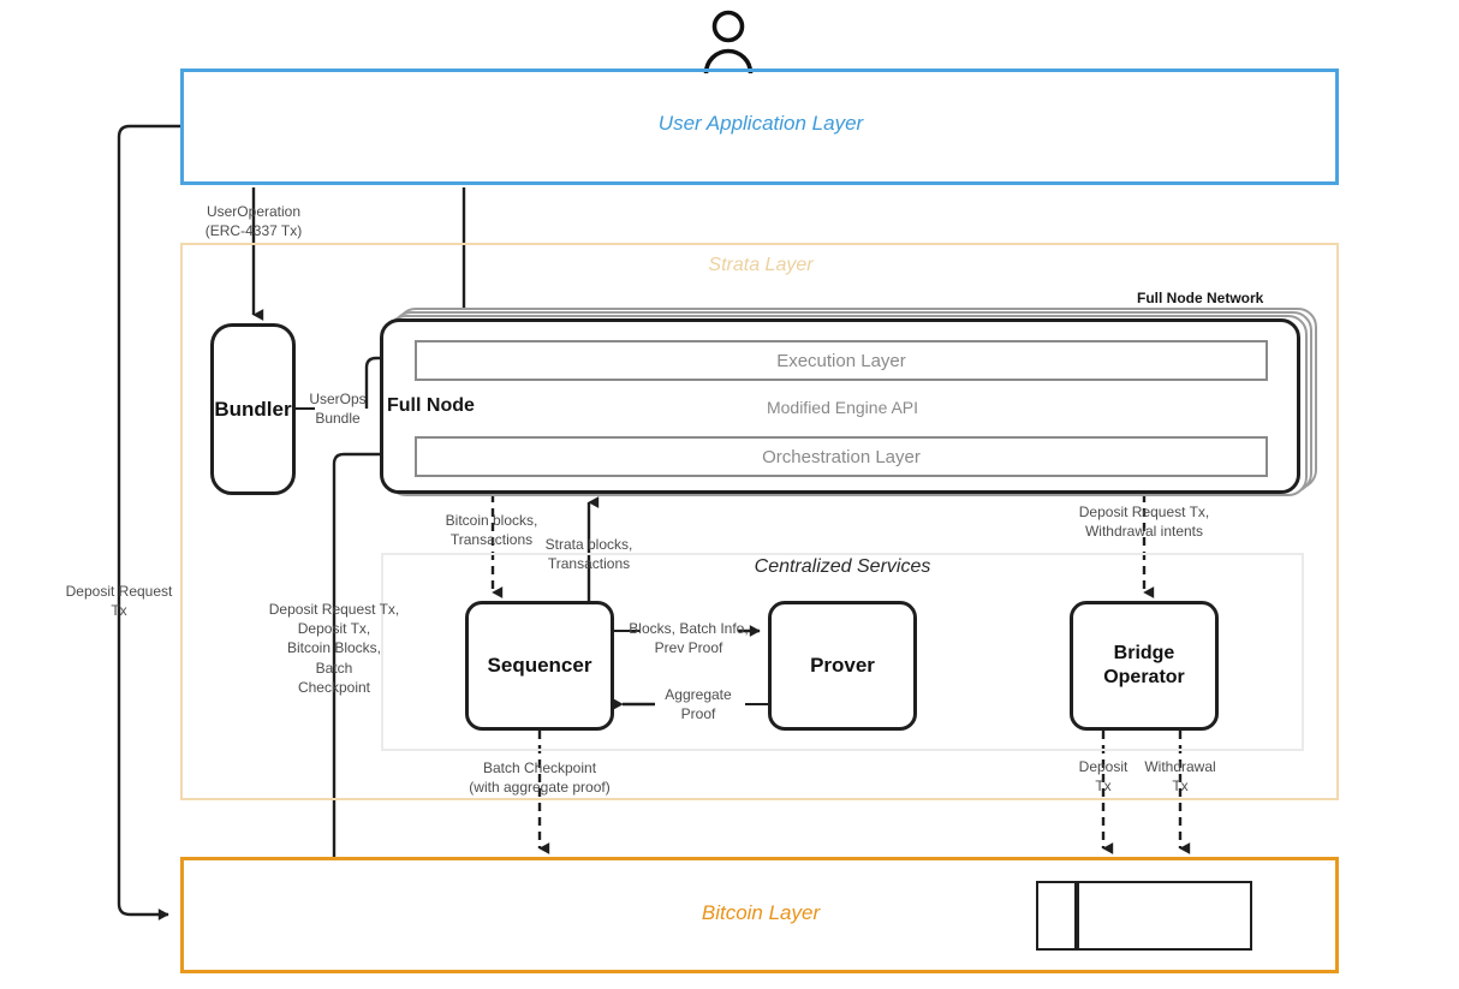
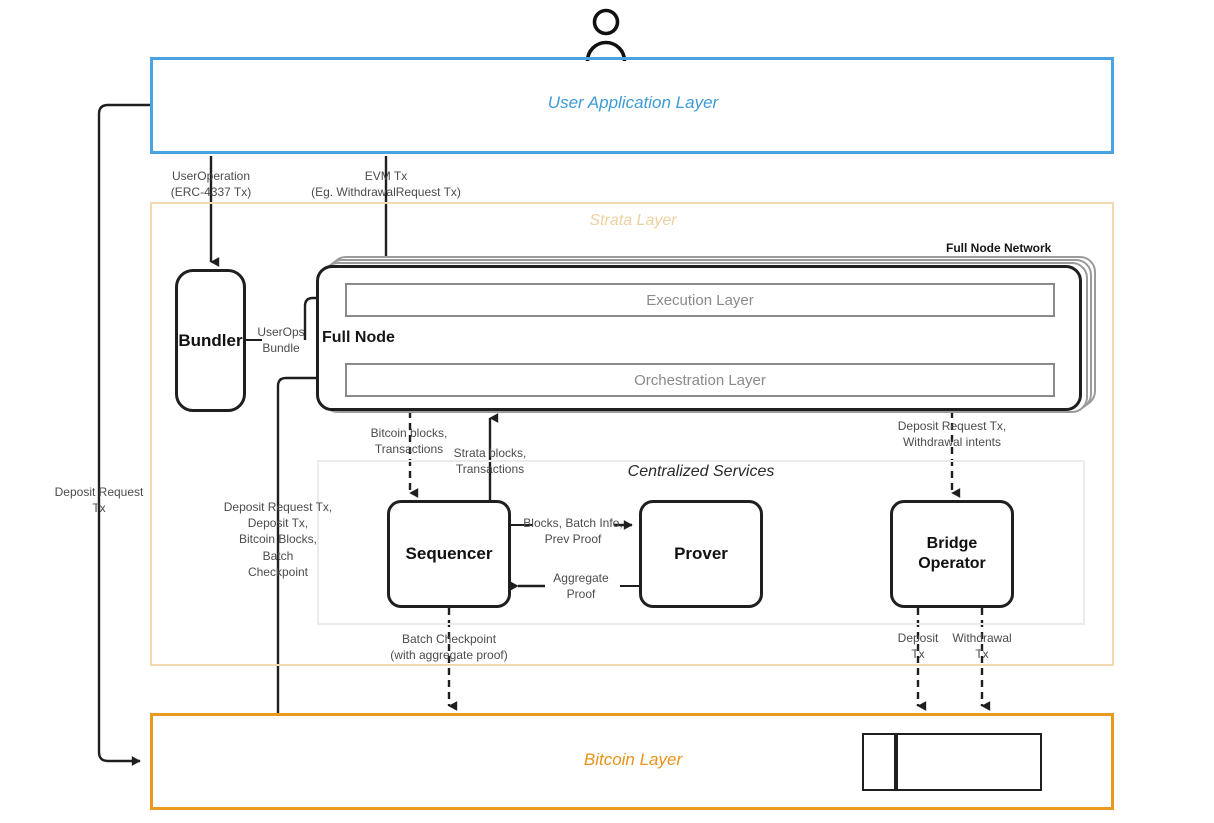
  User Application Layer
  Strata Layer
  Centralized Services
  Bitcoin Layer
  Full Node Network
  Full Node
  Execution Layer
  Orchestration Layer
- Modified Engine API
  Bundler
  Sequencer
  Prover
  Bridge Operator
  UserOperation
  (ERC-4337 Tx)
+ EVM Tx
+ (Eg. WithdrawalRequest Tx)
  Deposit Request
  Tx
  UserOps
  Bundle
  Deposit Request Tx,
  Deposit Tx,
  Bitcoin Blocks,
  Batch
  Checkpoint
  Bitcoin blocks,
  Transactions
  Strata blocks,
  Transactions
  Blocks, Batch Info,
  Prev Proof
  Aggregate
  Proof
  Batch Checkpoint
  (with aggregate proof)
  Deposit Request Tx,
  Withdrawal intents
  Deposit
  Tx
  Withdrawal
  Tx
